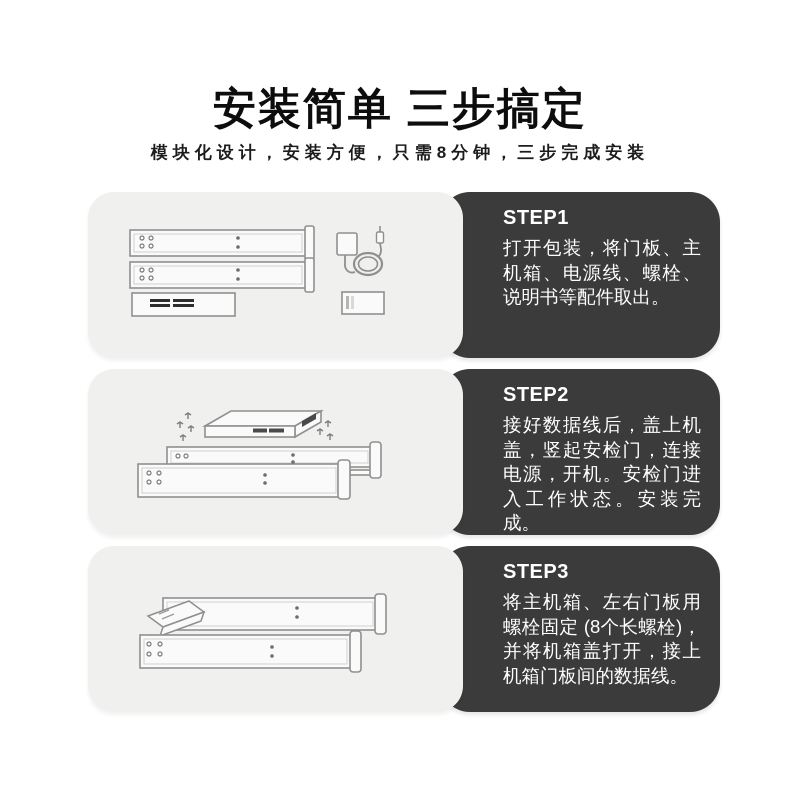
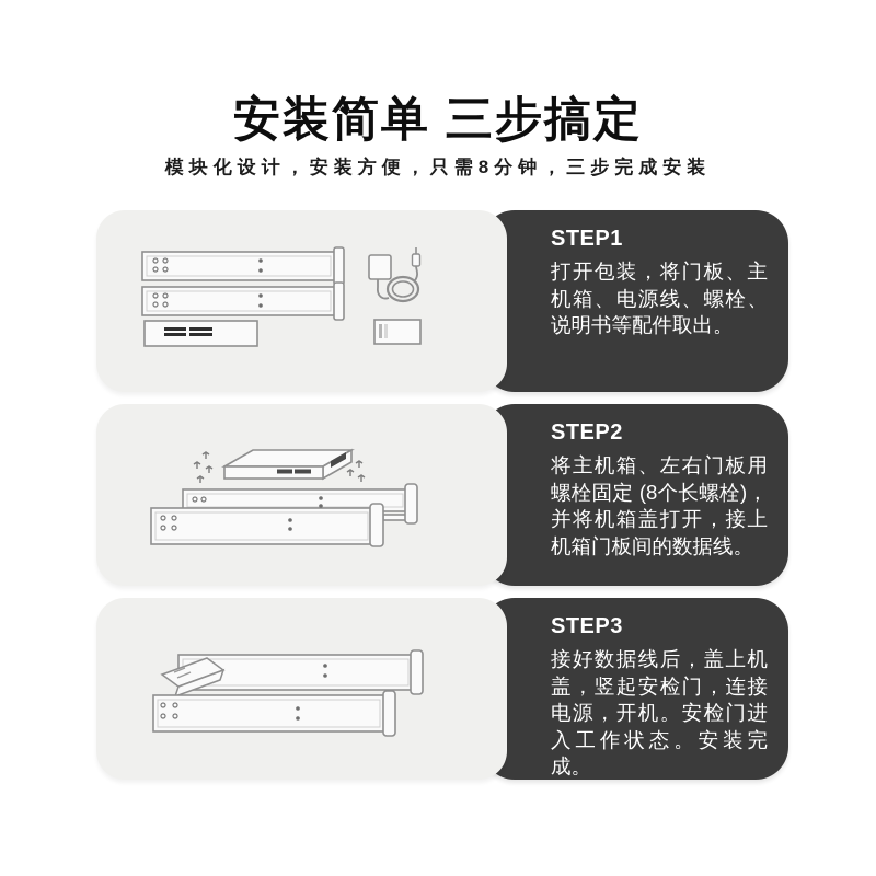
  安装简单 三步搞定
  模块化设计，安装方便，只需8分钟，三步完成安装
  STEP1
  打开包装，将门板、主机箱、电源线、螺栓、说明书等配件取出。
  STEP2
- 接好数据线后，盖上机盖，竖起安检门，连接电源，开机。安检门进入工作状态。安装完成。
+ 将主机箱、左右门板用螺栓固定 (8个长螺栓)，并将机箱盖打开，接上机箱门板间的数据线。
  STEP3
- 将主机箱、左右门板用螺栓固定 (8个长螺栓)，并将机箱盖打开，接上机箱门板间的数据线。
+ 接好数据线后，盖上机盖，竖起安检门，连接电源，开机。安检门进入工作状态。安装完成。
